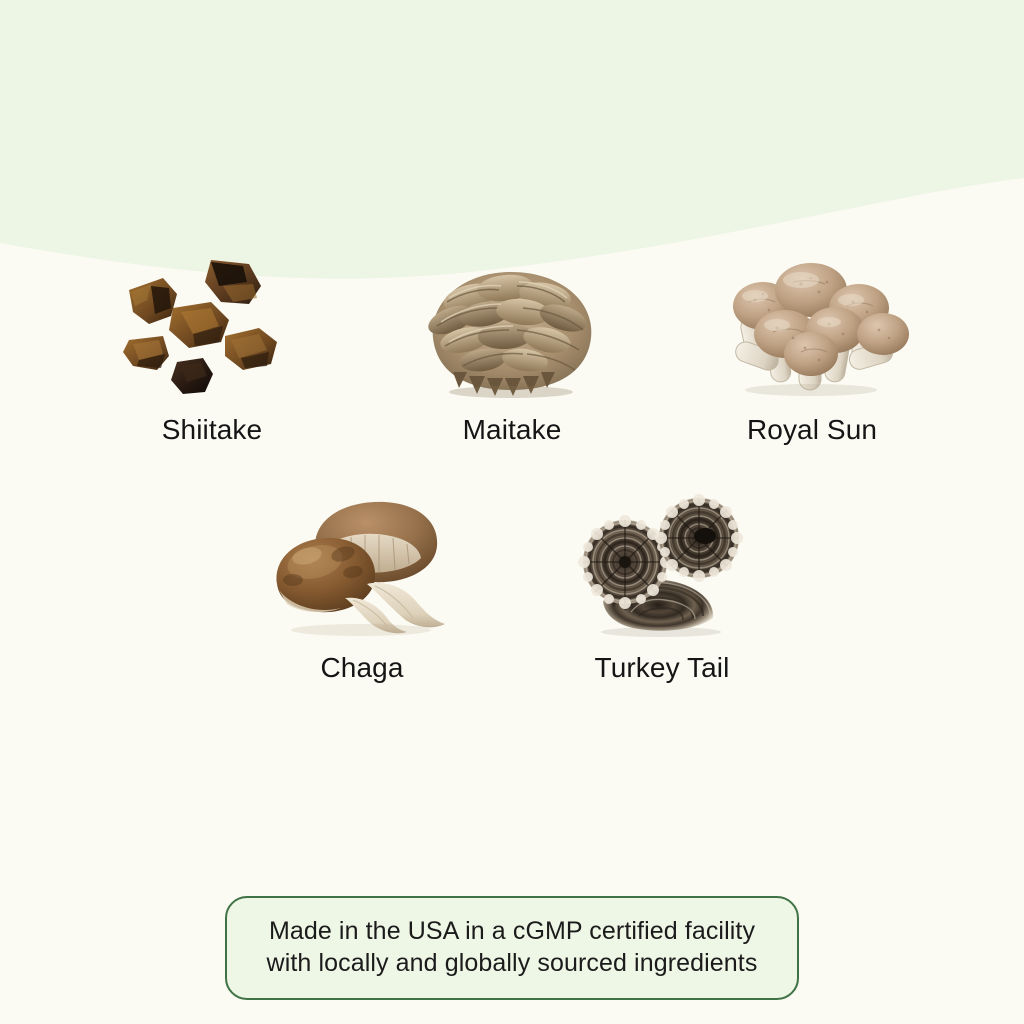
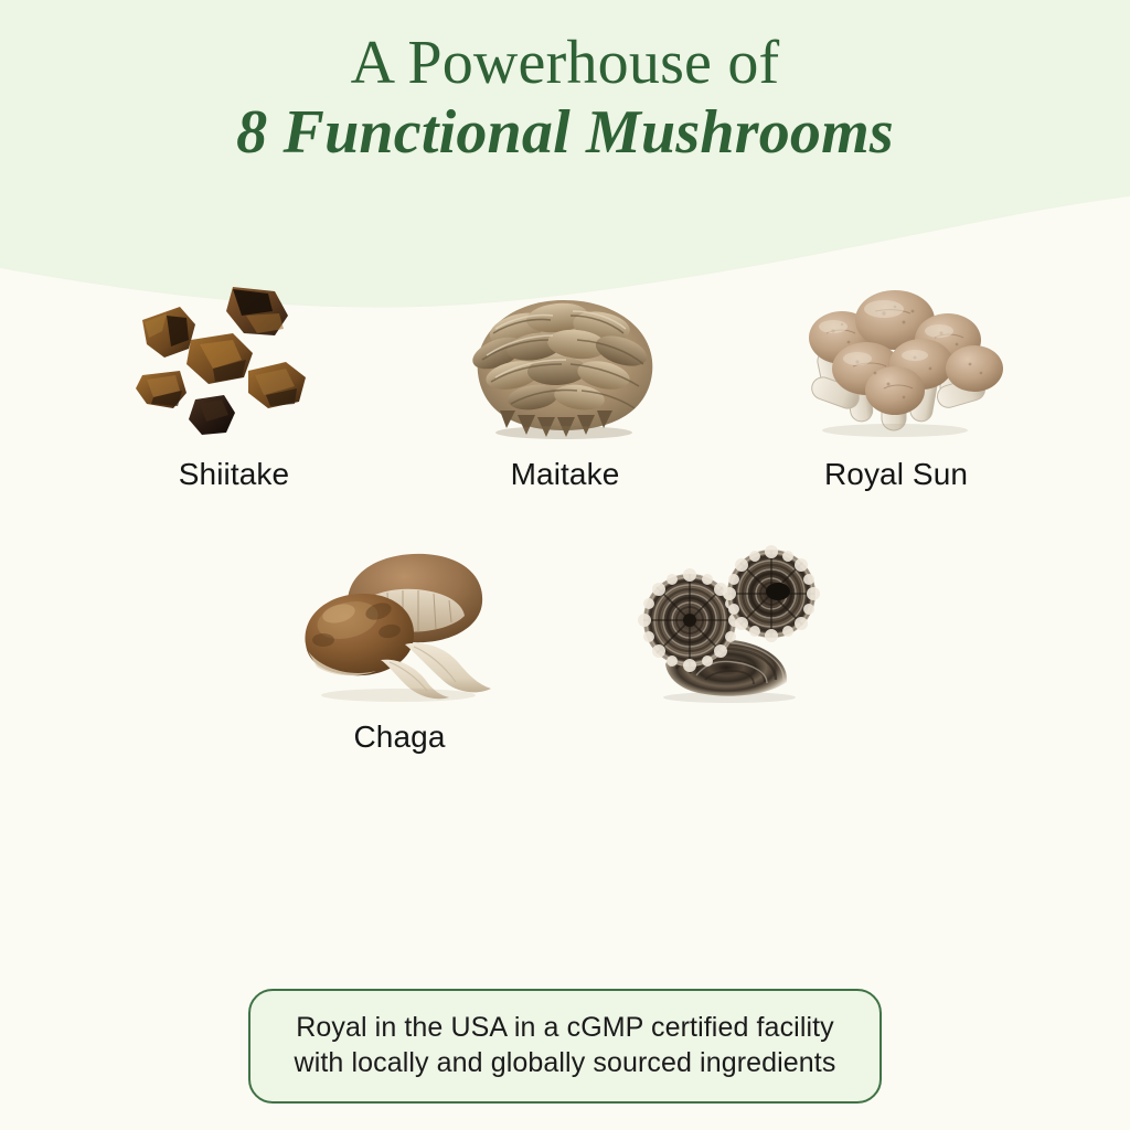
+ A Powerhouse of
+ 8 Functional Mushrooms
  Shiitake
  Maitake
  Royal Sun
  Chaga
- Turkey Tail
- Made in the USA in a cGMP certified facility
+ Royal in the USA in a cGMP certified facility
  with locally and globally sourced ingredients
